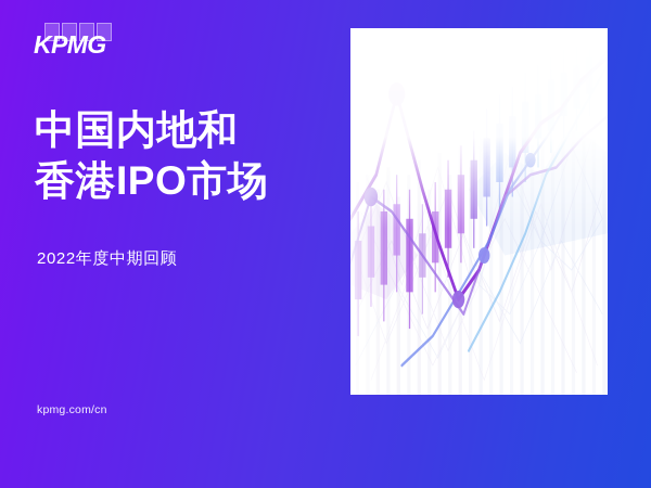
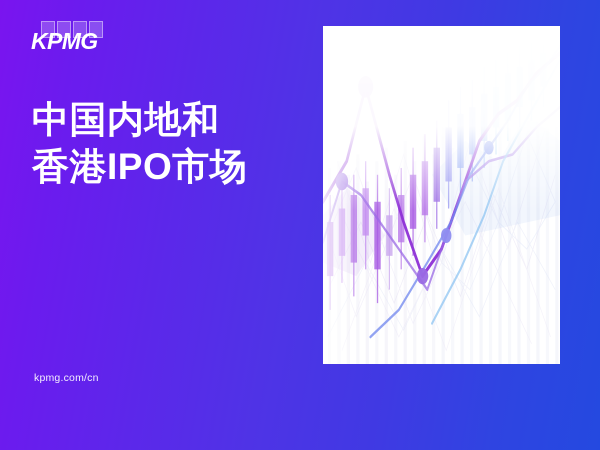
  KPMG
  中国内地和
  香港IPO市场
- 2022年度中期回顾
  kpmg.com/cn
